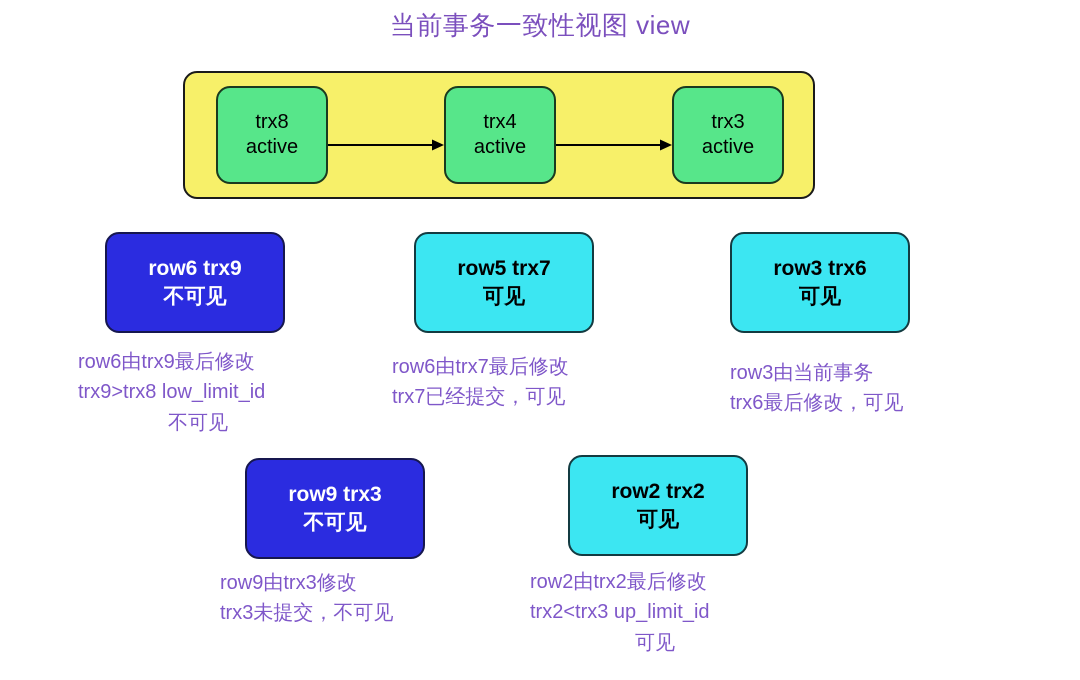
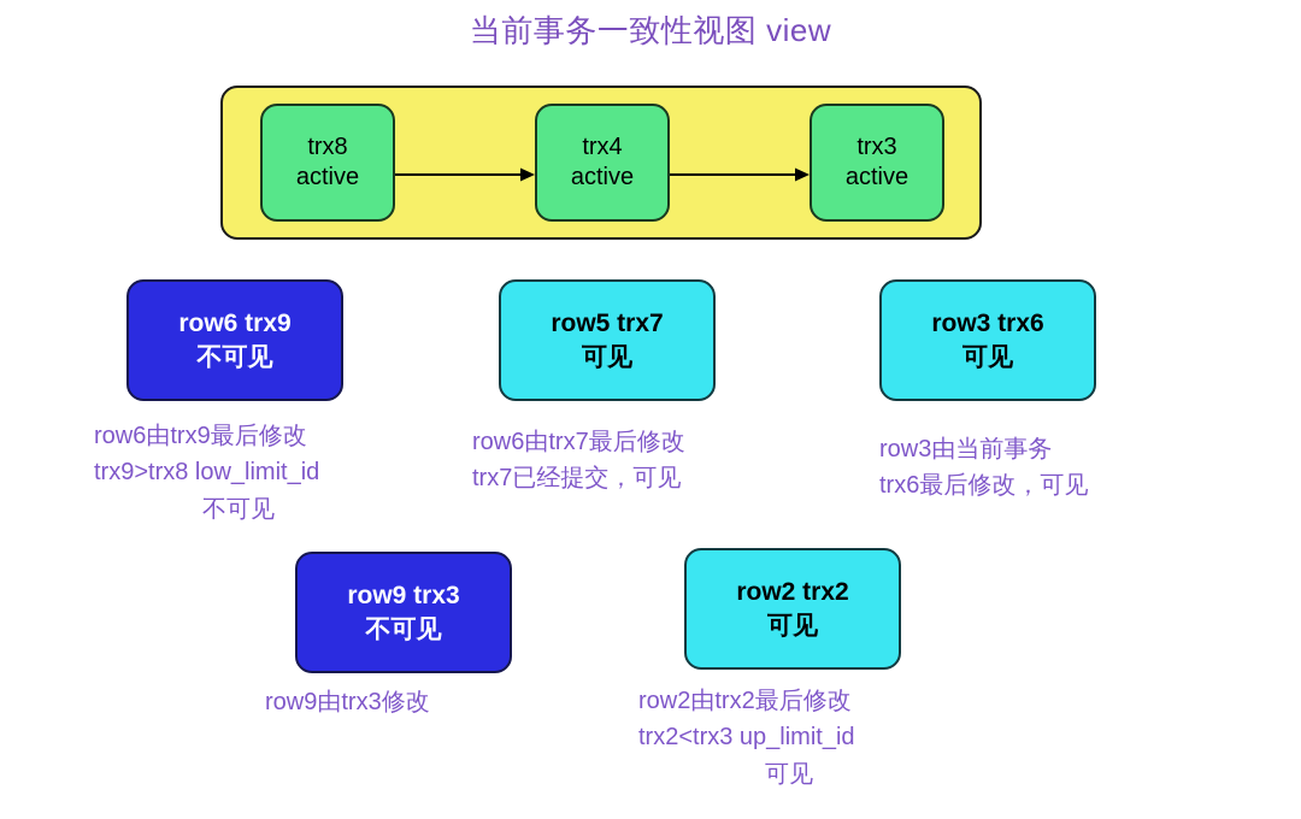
  当前事务一致性视图 view
  trx8
  active
  trx4
  active
  trx3
  active
  row6 trx9
  不可见
  row6由trx9最后修改
  trx9>trx8 low_limit_id
  不可见
  row5 trx7
  可见
  row6由trx7最后修改
  trx7已经提交，可见
  row3 trx6
  可见
  row3由当前事务
  trx6最后修改，可见
  row9 trx3
  不可见
  row9由trx3修改
- trx3未提交，不可见
  row2 trx2
  可见
  row2由trx2最后修改
  trx2<trx3 up_limit_id
  可见
